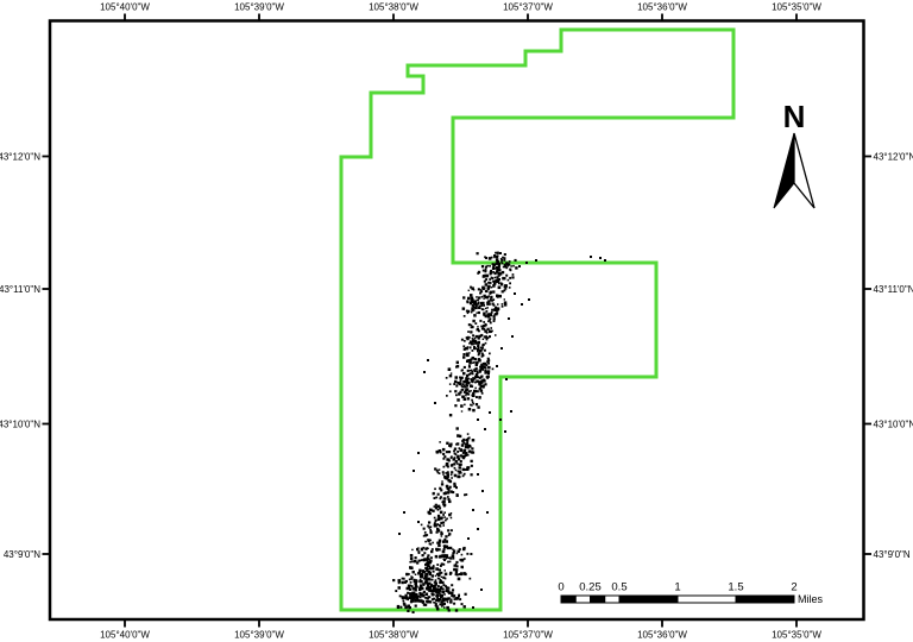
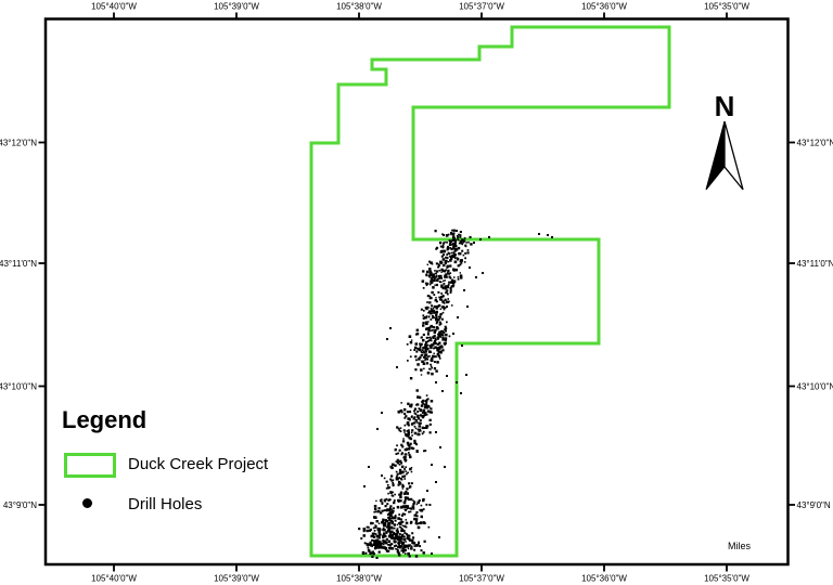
  105°40'0"W
  105°39'0"W
  105°38'0"W
  105°37'0"W
  105°36'0"W
  105°35'0"W
  105°40'0"W
  105°39'0"W
  105°38'0"W
  105°37'0"W
  105°36'0"W
  105°35'0"W
  43°12'0"N
  43°11'0"N
  43°10'0"N
  43°9'0"N
  43°12'0"N
  43°11'0"N
  43°10'0"N
  43°9'0"N
- 0
- 0.25
- 0.5
- 1
- 1.5
- 2
  N
+ Legend
+ Duck Creek Project
+ Drill Holes
  Miles
